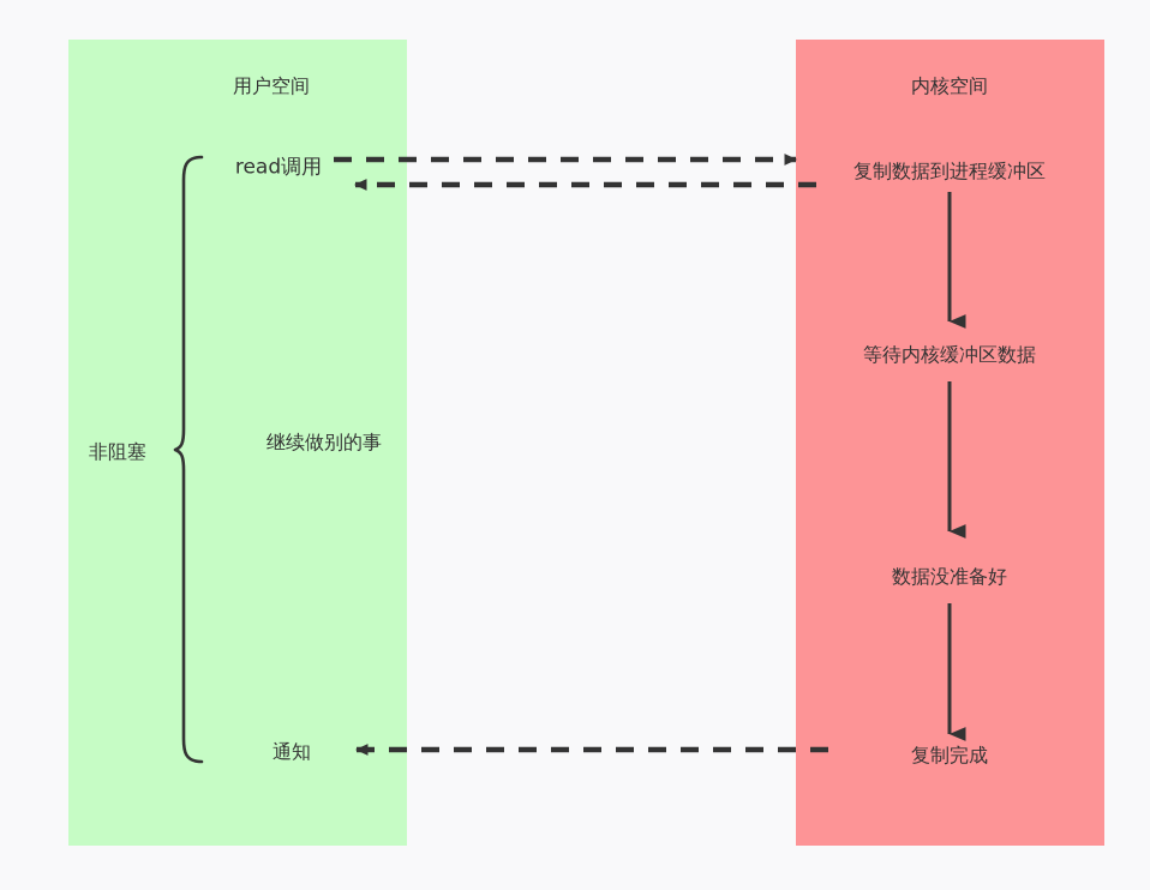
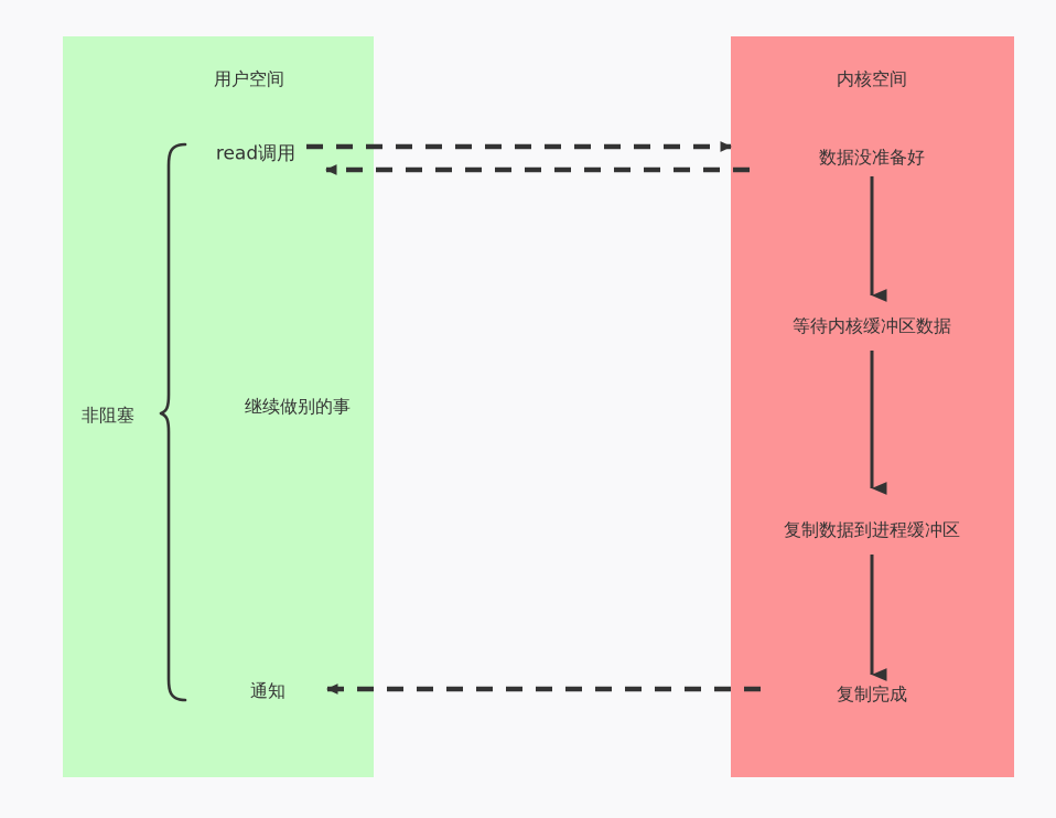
  用户空间
  read调用
  继续做别的事
  通知
  非阻塞
  内核空间
- 复制数据到进程缓冲区
+ 数据没准备好
  等待内核缓冲区数据
- 数据没准备好
+ 复制数据到进程缓冲区
  复制完成
